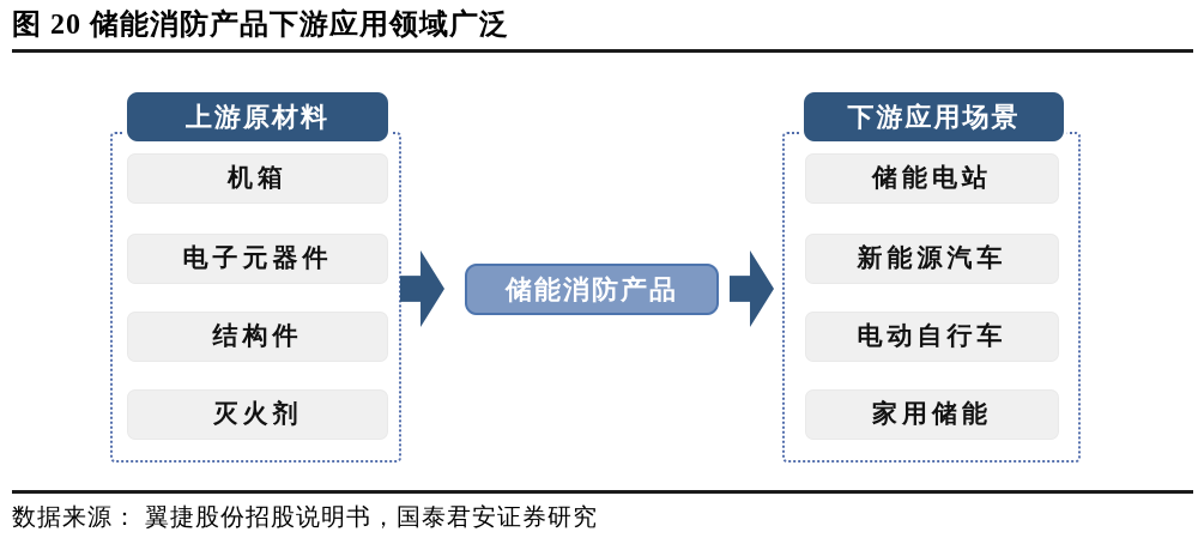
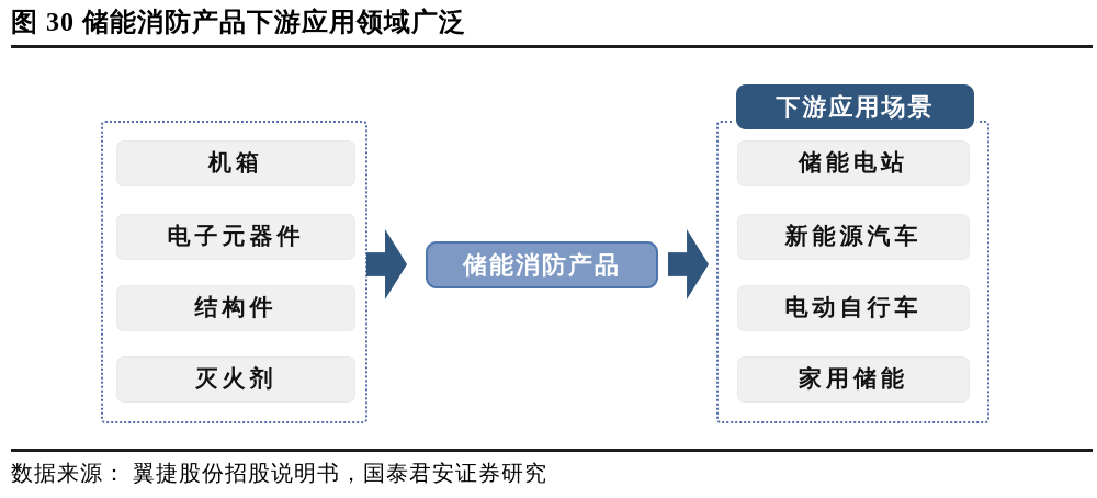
- 图 20 储能消防产品下游应用领域广泛
+ 图 30 储能消防产品下游应用领域广泛
- 上游原材料
  机箱
  电子元器件
  结构件
  灭火剂
  储能消防产品
  下游应用场景
  储能电站
  新能源汽车
  电动自行车
  家用储能
  数据来源： 翼捷股份招股说明书，国泰君安证券研究
